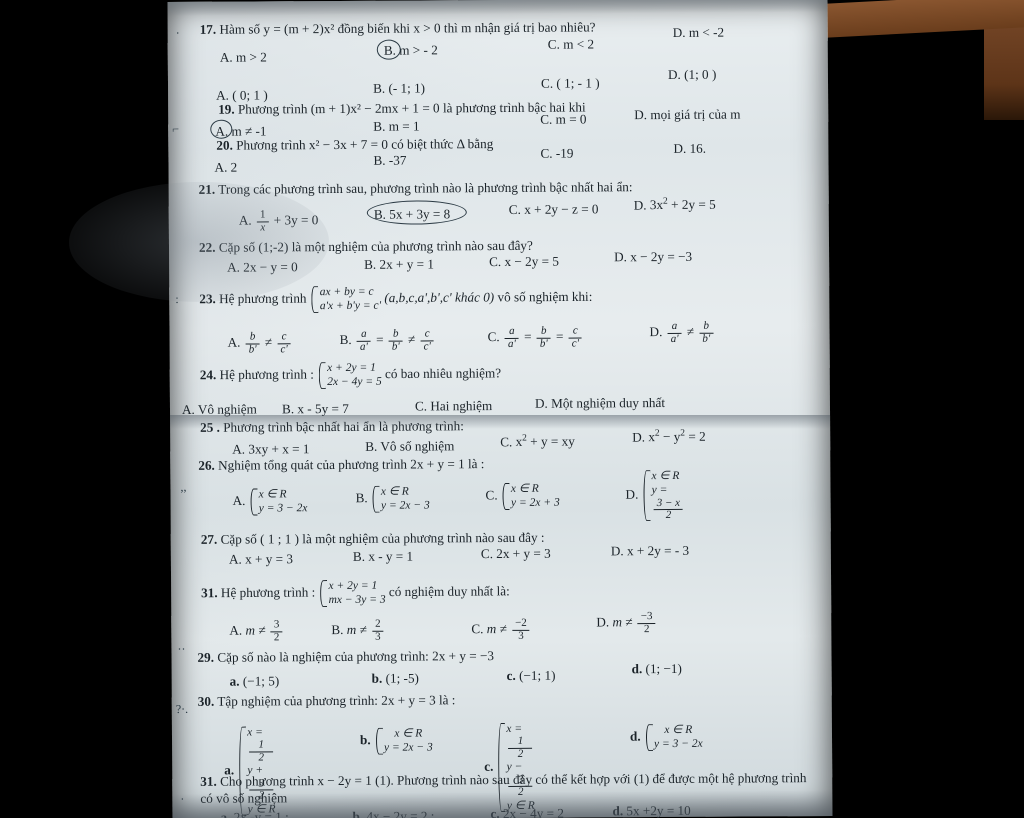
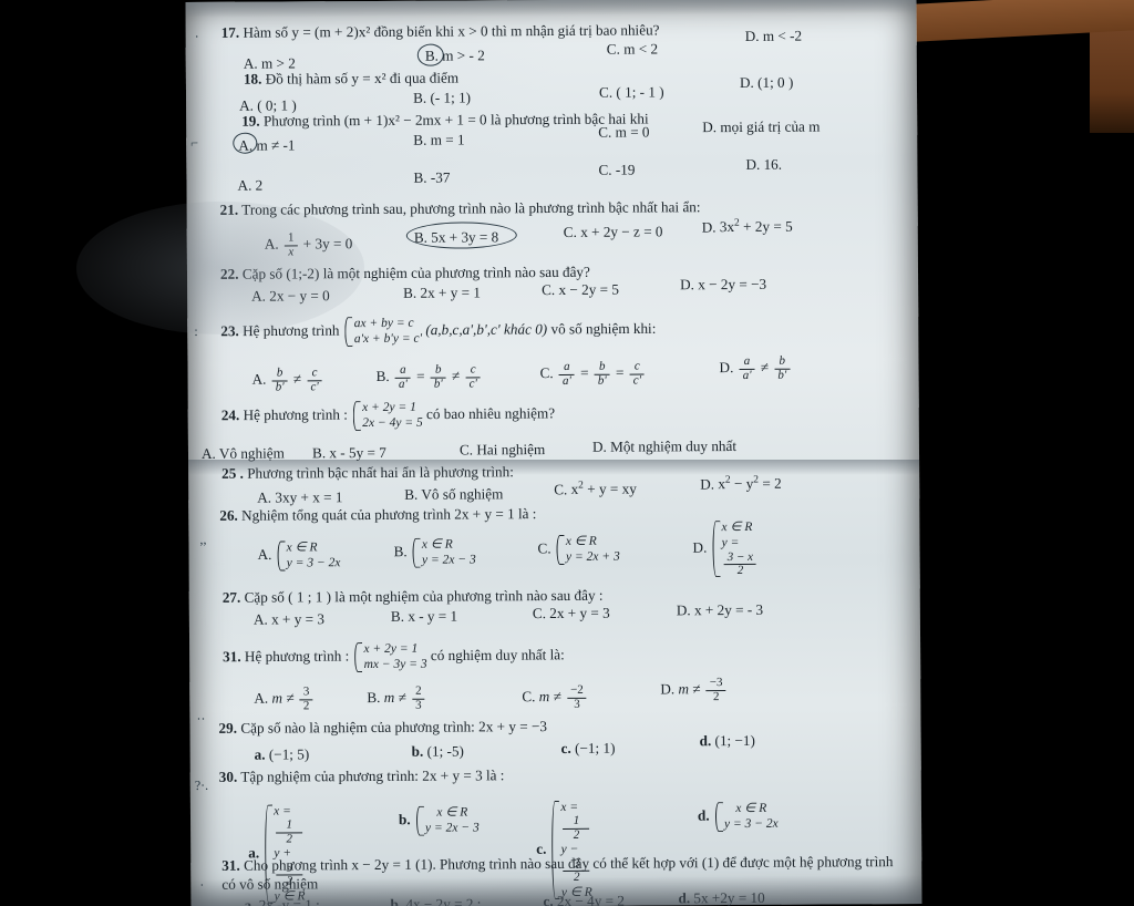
  17. Hàm số y = (m + 2)x² đồng biến khi x > 0 thì m nhận giá trị bao nhiêu?
  A. m > 2
  B. m > - 2
  C. m < 2
  D. m < -2
+ 18. Đồ thị hàm số y = x² đi qua điểm
  A. ( 0; 1 )
  B. (- 1; 1)
  C. ( 1; - 1 )
  D. (1; 0 )
  19. Phương trình (m + 1)x² − 2mx + 1 = 0 là phương trình bậc hai khi
  A. m ≠ -1
  B. m = 1
  C. m = 0
  D. mọi giá trị của m
- 20. Phương trình x² − 3x + 7 = 0 có biệt thức Δ bằng
  A. 2
  B. -37
  C. -19
  D. 16.
  c phương trình sau, phương trình nào là phương trình bậc nhất hai ẩn:
  B. 5x + 3y = 8
  C. x + 2y − z = 0
  D. 3x2 + 2y = 5
  B. 2x + y = 1
  C. x − 2y = 5
  D. x − 2y = −3
  ax + by = c
  a'x + b'y = c'
  (a,b,c,a',b',c' khác 0) vô số nghiệm khi:
  A.
  b
  b'
  ≠
  c
  c'
  B.
  a
  a'
  =
  b
  b'
  ≠
  c
  c'
  C.
  a
  a'
  =
  b
  b'
  =
  c
  c'
  D.
  a
  a'
  ≠
  b
  b'
  24. Hệ phương trình :
  x + 2y = 1
  2x − 4y = 5
  có bao nhiêu nghiệm?
  A. Vô nghiệm
  B. x - 5y = 7
  C. Hai nghiệm
  D. Một nghiệm duy nhất
  A. 3xy + x = 1
  B. Vô số nghiệm
  C. x2 + y = xy
  D. x2 − y2 = 2
  26. Nghiệm tổng quát của phương trình 2x + y = 1 là :
  A.
  x ∈ R
  y = 3 − 2x
  B.
  x ∈ R
  y = 2x − 3
  C.
  x ∈ R
  y = 2x + 3
  D.
  x ∈ R
  y =
  3 − x
  2
  27. Cặp số ( 1 ; 1 ) là một nghiệm của phương trình nào sau đây :
  A. x + y = 3
  B. x - y = 1
  C. 2x + y = 3
  D. x + 2y = - 3
  31. Hệ phương trình :
  x + 2y = 1
  mx − 3y = 3
  có nghiệm duy nhất là:
  A. m ≠
  3
  2
  B. m ≠
  2
  3
  C. m ≠
  −2
  3
  D. m ≠
  −3
  2
  29. Cặp số nào là nghiệm của phương trình: 2x + y = −3
  a. (−1; 5)
  b. (1; -5)
  c. (−1; 1)
  d. (1; −1)
  30. Tập nghiệm của phương trình: 2x + y = 3 là :
  a.
  x =
  1
  2
  y +
  3
  b.
  x ∈ R
  y = 2x − 3
  c.
  x =
  1
  2
  y −
  3
  d.
  x ∈ R
  y = 3 − 2x
  31. Cho phương trình x − 2y = 1 (1). Phương trình nào sau đây có thể kết hợp với (1) để được một hệ phương trình
  ·
  ⌐
  ,,
  ··
  ?·.
